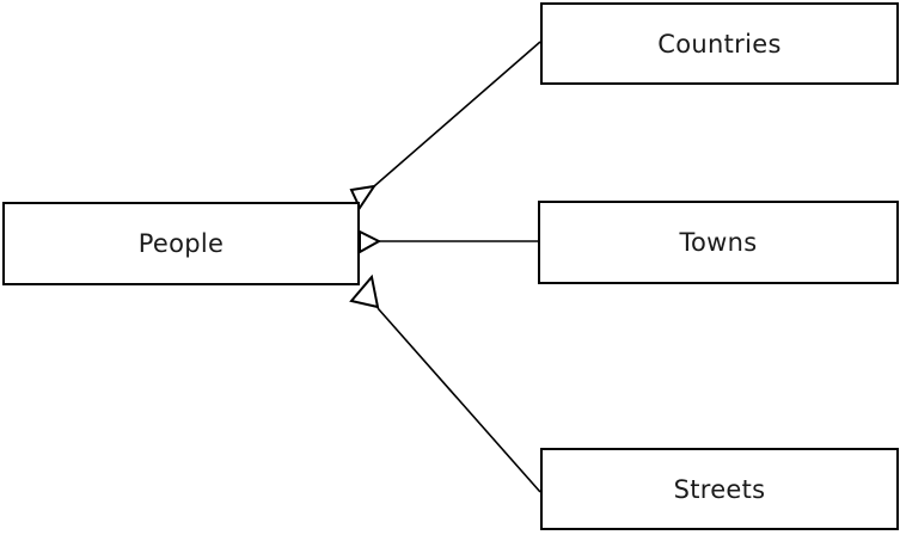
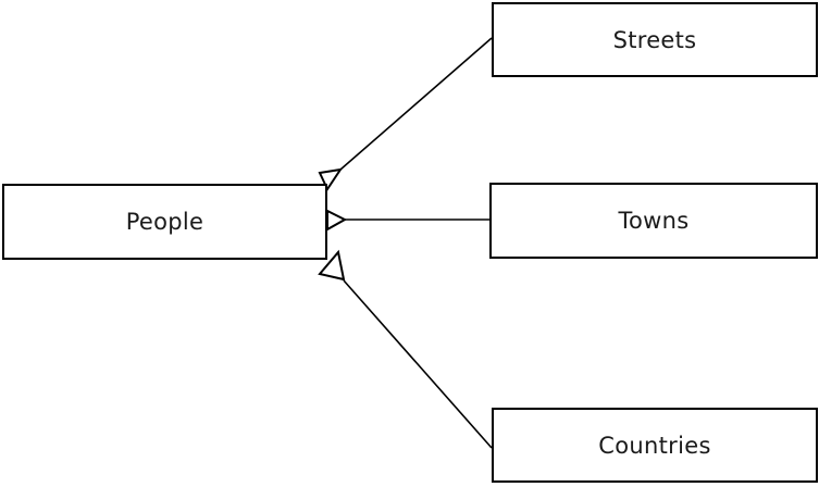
  People
- Countries
+ Streets
  Towns
- Streets
+ Countries
